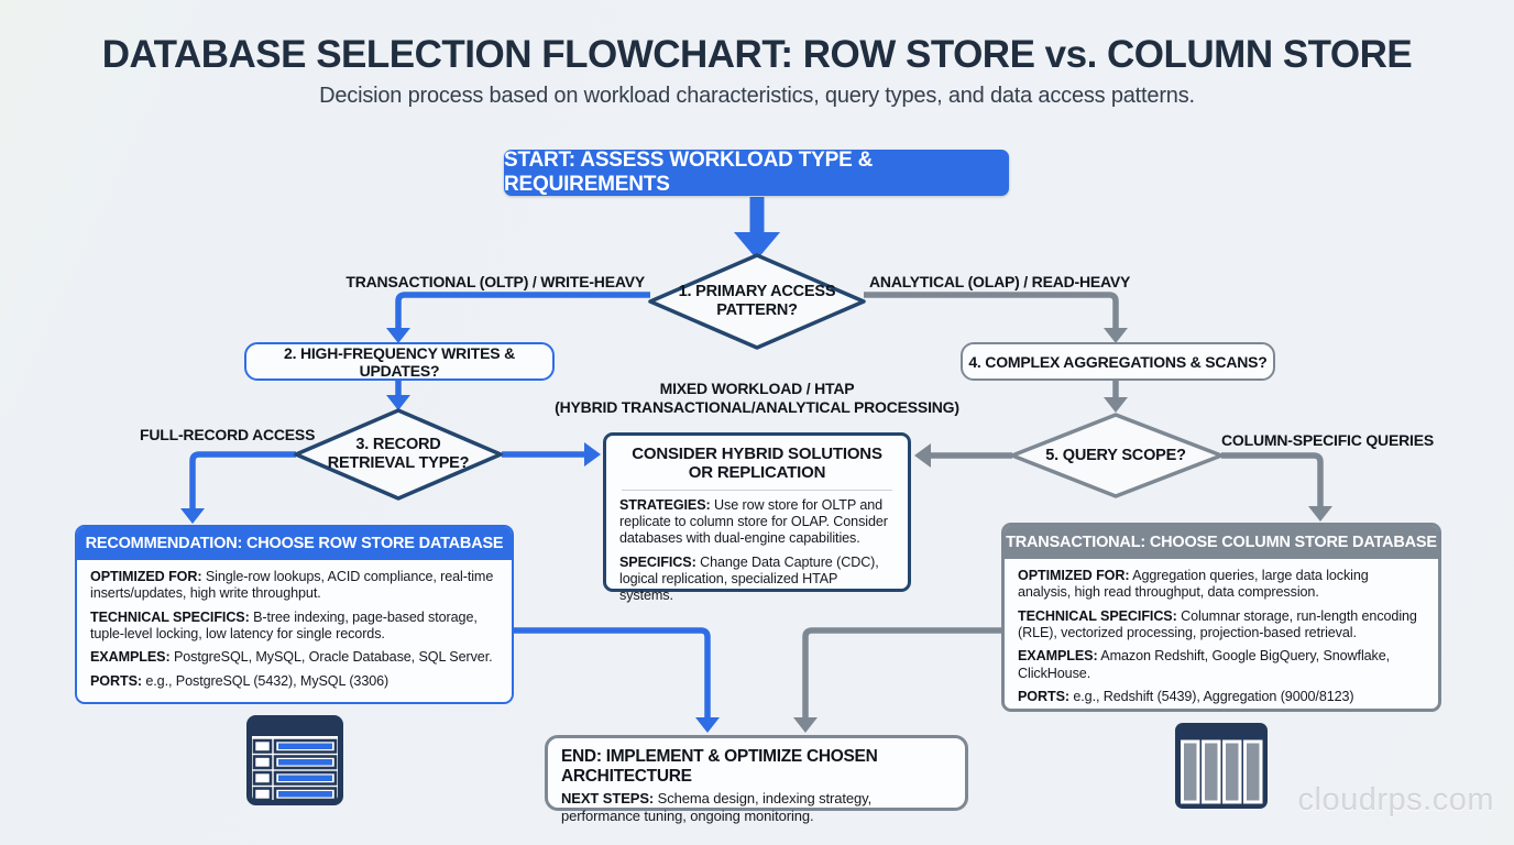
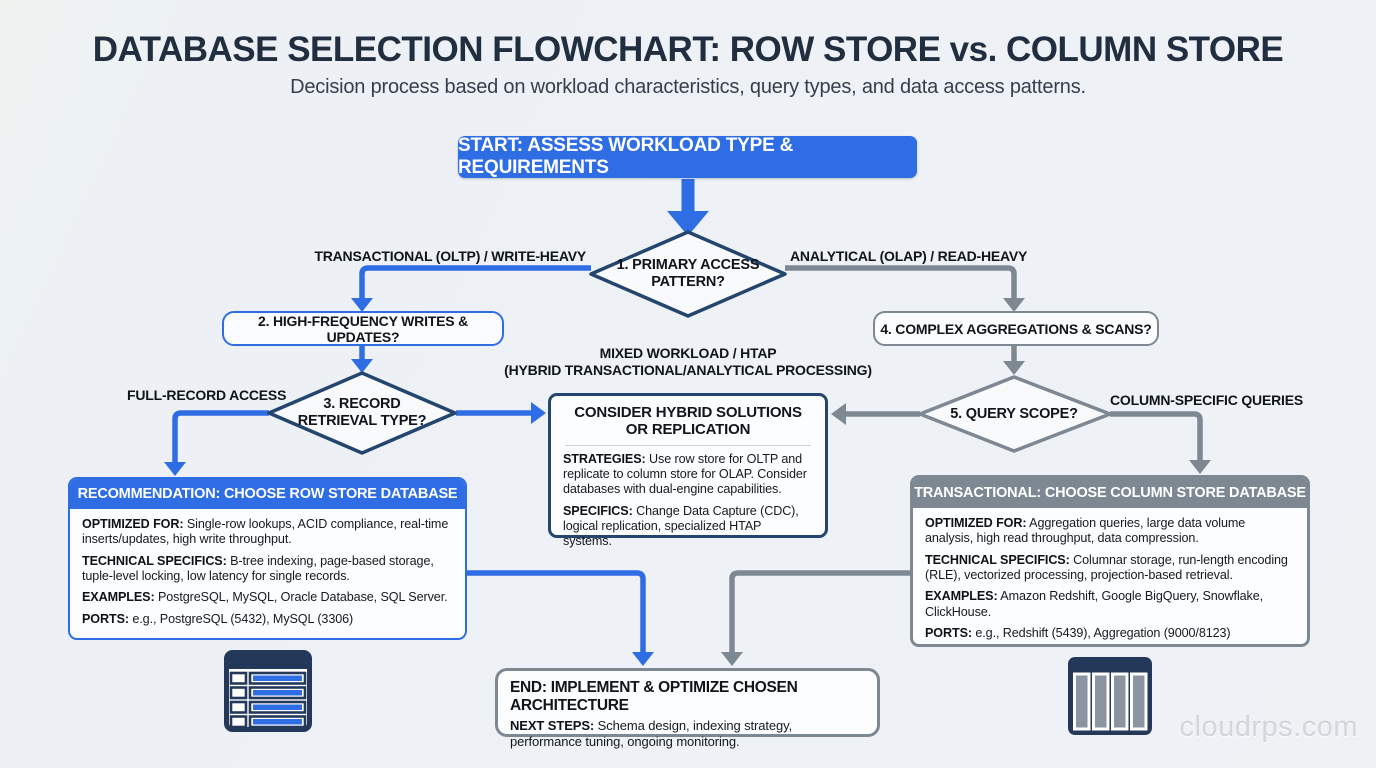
  DATABASE SELECTION FLOWCHART: ROW STORE vs. COLUMN STORE
  Decision process based on workload characteristics, query types, and data access patterns.
  START: ASSESS WORKLOAD TYPE & REQUIREMENTS
  1. PRIMARY ACCESS
  PATTERN?
  3. RECORD
  RETRIEVAL TYPE?
  5. QUERY SCOPE?
  2. HIGH-FREQUENCY WRITES & UPDATES?
  4. COMPLEX AGGREGATIONS & SCANS?
  TRANSACTIONAL (OLTP) / WRITE-HEAVY
  ANALYTICAL (OLAP) / READ-HEAVY
  FULL-RECORD ACCESS
  COLUMN-SPECIFIC QUERIES
  MIXED WORKLOAD / HTAP
  (HYBRID TRANSACTIONAL/ANALYTICAL PROCESSING)
  CONSIDER HYBRID SOLUTIONS
  OR REPLICATION
  STRATEGIES: Use row store for OLTP and replicate to column store for OLAP. Consider databases with dual-engine capabilities.
  SPECIFICS: Change Data Capture (CDC), logical replication, specialized HTAP systems.
  RECOMMENDATION: CHOOSE ROW STORE DATABASE
  OPTIMIZED FOR: Single-row lookups, ACID compliance, real-time inserts/updates, high write throughput.
  TECHNICAL SPECIFICS: B-tree indexing, page-based storage, tuple-level locking, low latency for single records.
  EXAMPLES: PostgreSQL, MySQL, Oracle Database, SQL Server.
  PORTS: e.g., PostgreSQL (5432), MySQL (3306)
  TRANSACTIONAL: CHOOSE COLUMN STORE DATABASE
- OPTIMIZED FOR: Aggregation queries, large data locking analysis, high read throughput, data compression.
+ OPTIMIZED FOR: Aggregation queries, large data volume analysis, high read throughput, data compression.
  TECHNICAL SPECIFICS: Columnar storage, run-length encoding (RLE), vectorized processing, projection-based retrieval.
  EXAMPLES: Amazon Redshift, Google BigQuery, Snowflake, ClickHouse.
  PORTS: e.g., Redshift (5439), Aggregation (9000/8123)
  END: IMPLEMENT & OPTIMIZE CHOSEN ARCHITECTURE
  NEXT STEPS: Schema design, indexing strategy, performance tuning, ongoing monitoring.
  cloudrps.com
